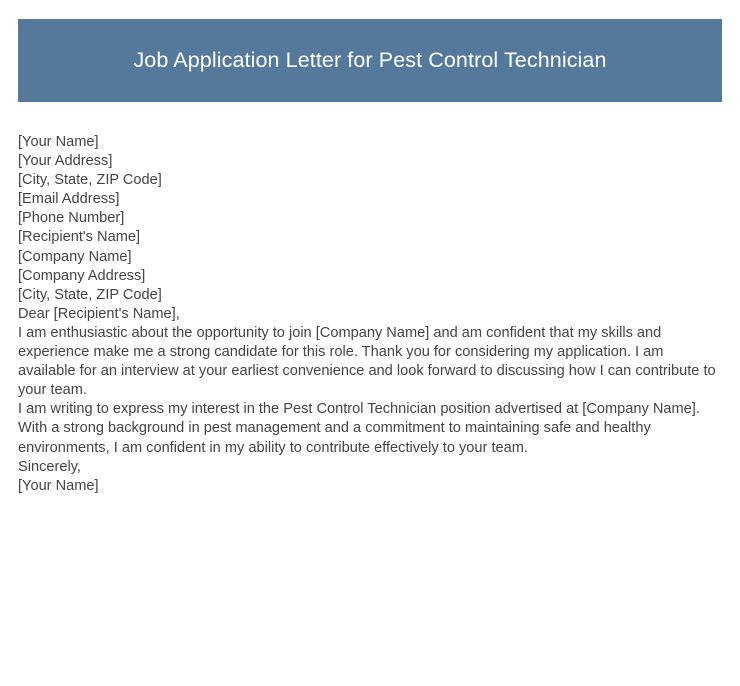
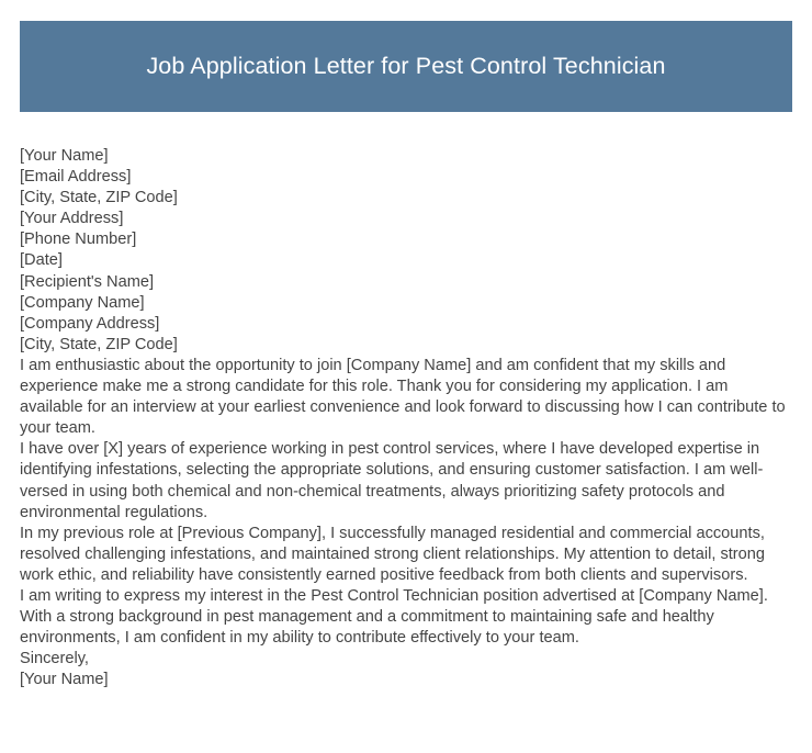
  Job Application Letter for Pest Control Technician
  [Your Name]
- [Your Address]
+ [Email Address]
  [City, State, ZIP Code]
- [Email Address]
+ [Your Address]
  [Phone Number]
+ [Date]
  [Recipient's Name]
  [Company Name]
  [Company Address]
  [City, State, ZIP Code]
- Dear [Recipient's Name],
  I am enthusiastic about the opportunity to join [Company Name] and am confident that my skills and experience make me a strong candidate for this role. Thank you for considering my application. I am available for an interview at your earliest convenience and look forward to discussing how I can contribute to your team.
+ I have over [X] years of experience working in pest control services, where I have developed expertise in identifying infestations, selecting the appropriate solutions, and ensuring customer satisfaction. I am well-versed in using both chemical and non-chemical treatments, always prioritizing safety protocols and environmental regulations.
+ In my previous role at [Previous Company], I successfully managed residential and commercial accounts, resolved challenging infestations, and maintained strong client relationships. My attention to detail, strong work ethic, and reliability have consistently earned positive feedback from both clients and supervisors.
  I am writing to express my interest in the Pest Control Technician position advertised at [Company Name]. With a strong background in pest management and a commitment to maintaining safe and healthy environments, I am confident in my ability to contribute effectively to your team.
  Sincerely,
  [Your Name]
